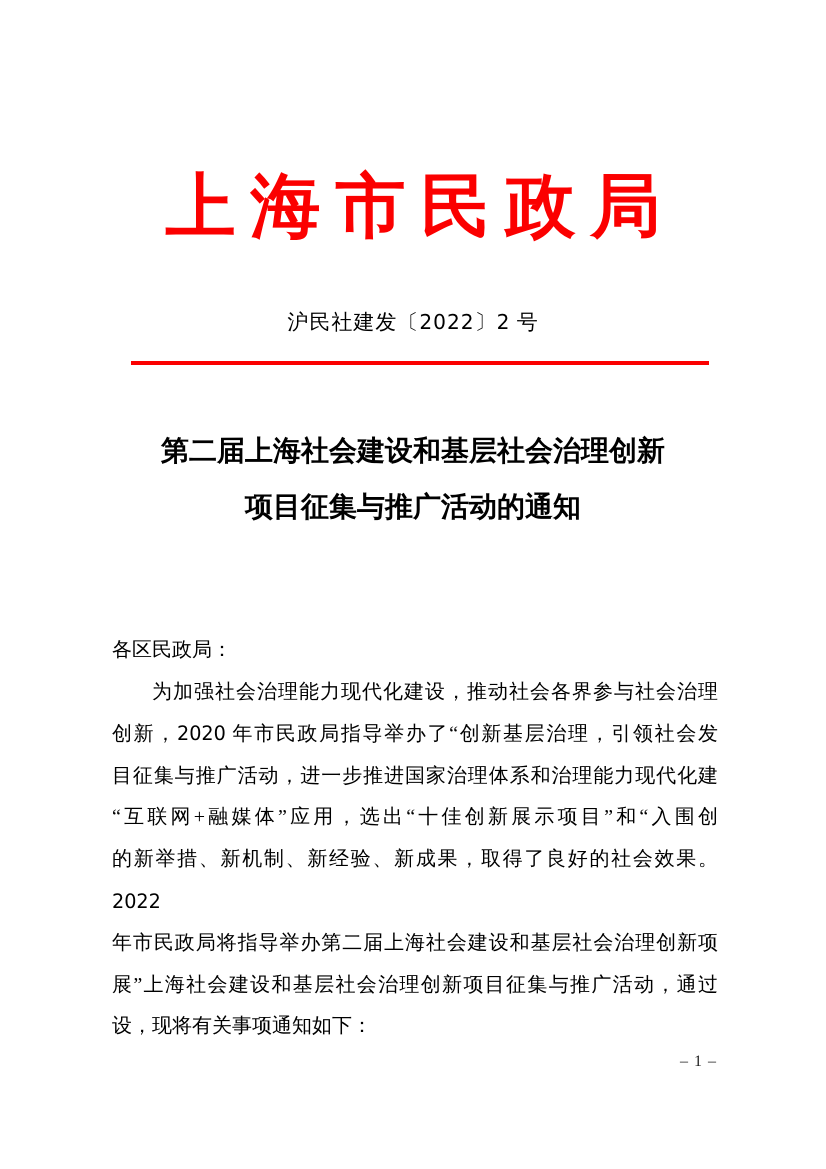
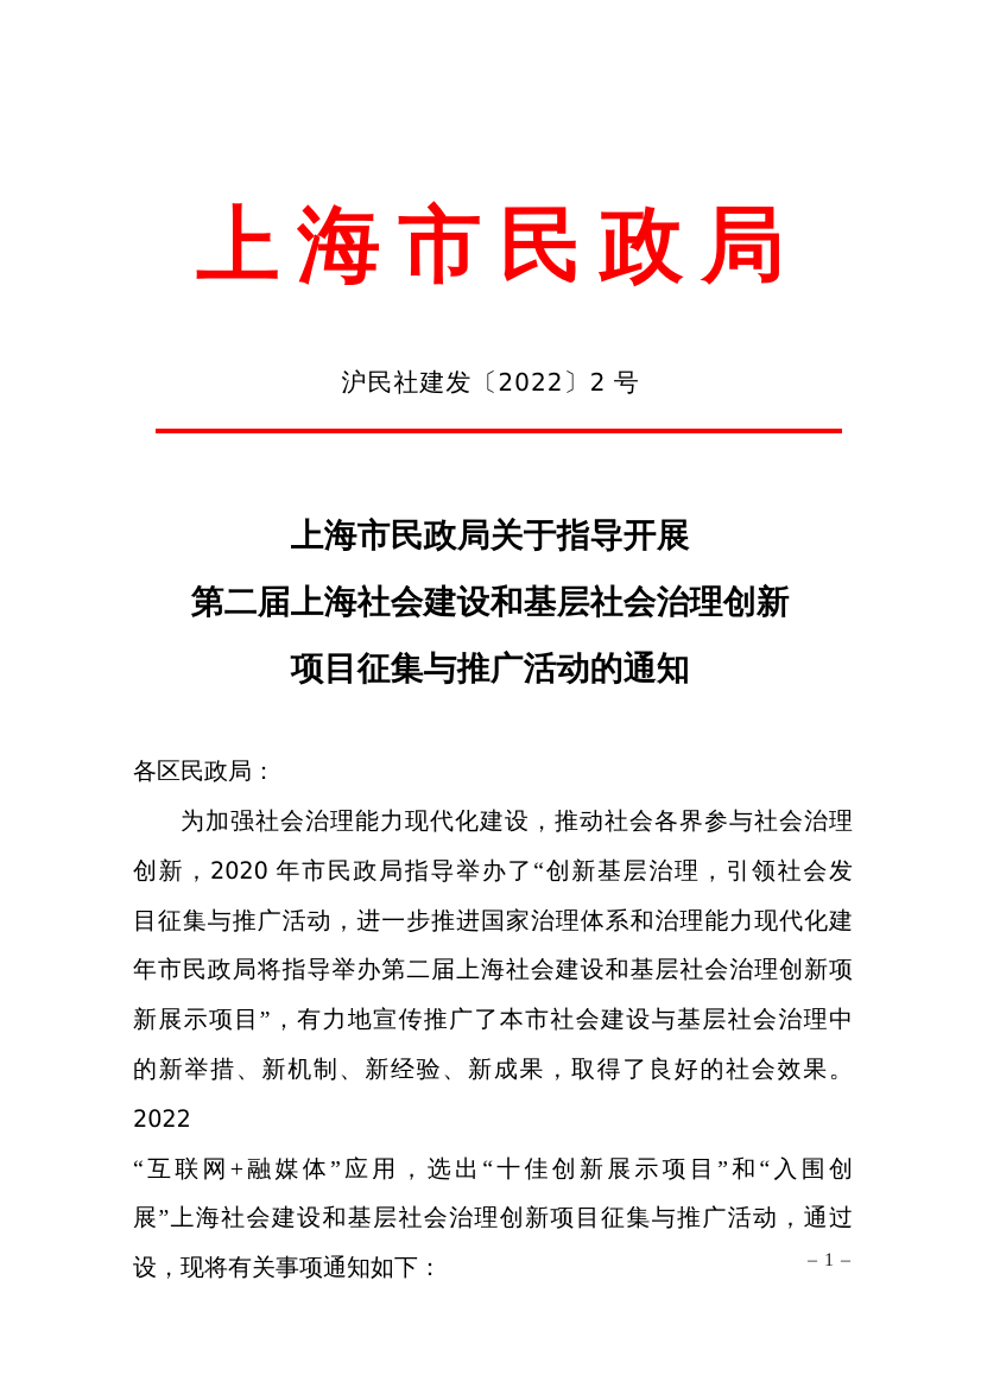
  上海市民政局
  沪民社建发〔2022〕2 号
+ 上海市民政局关于指导开展
  第二届上海社会建设和基层社会治理创新
  项目征集与推广活动的通知
  各区民政局：
  为加强社会治理能力现代化建设，推动社会各界参与社会治理
  创新，2020 年市民政局指导举办了“创新基层治理，引领社会发
  目征集与推广活动，进一步推进国家治理体系和治理能力现代化建
- “互联网+融媒体”应用，选出“十佳创新展示项目”和“入围创
+ 年市民政局将指导举办第二届上海社会建设和基层社会治理创新项
+ 新展示项目”，有力地宣传推广了本市社会建设与基层社会治理中
  的新举措、新机制、新经验、新成果，取得了良好的社会效果。2022
- 年市民政局将指导举办第二届上海社会建设和基层社会治理创新项
+ “互联网+融媒体”应用，选出“十佳创新展示项目”和“入围创
  展”上海社会建设和基层社会治理创新项目征集与推广活动，通过
  设，现将有关事项通知如下：
  – 1 –
